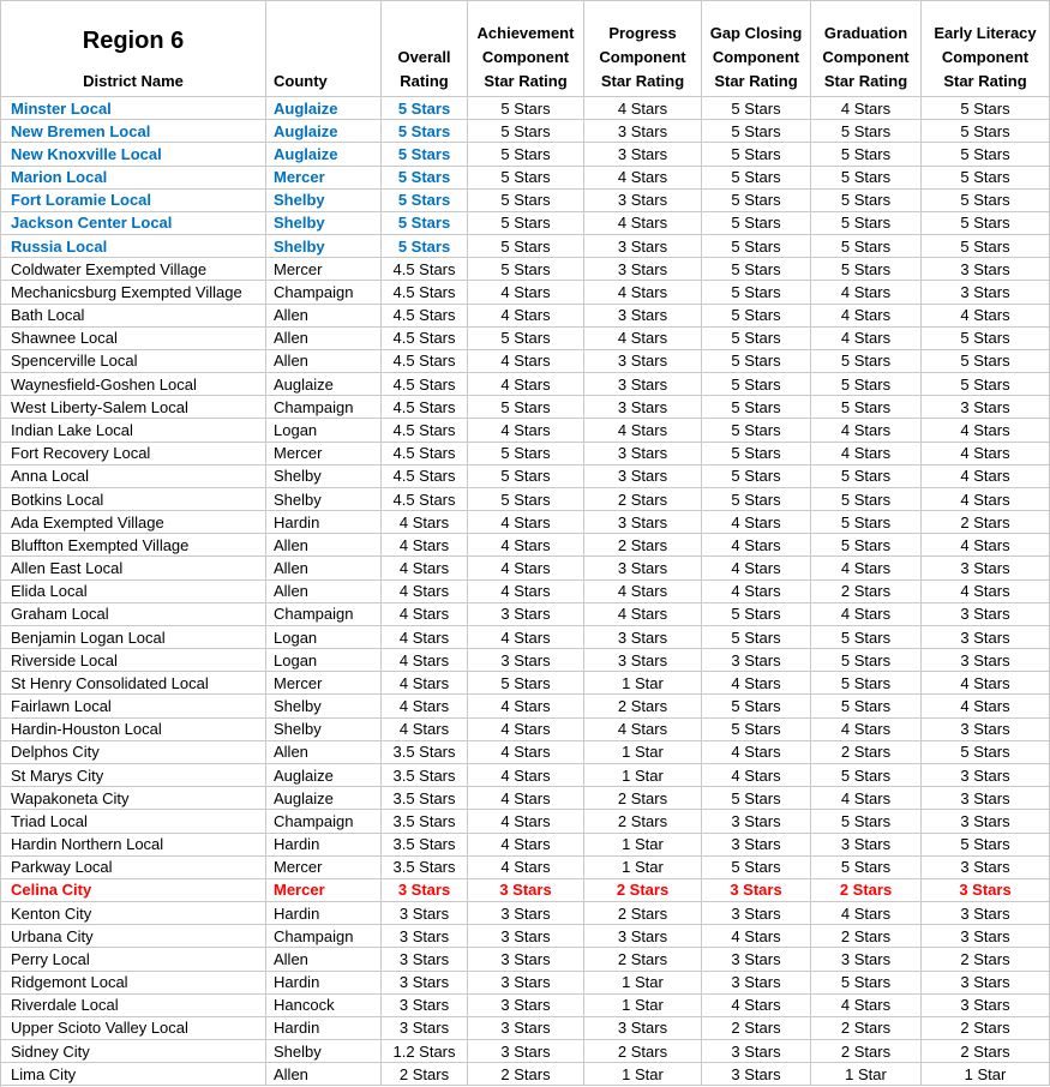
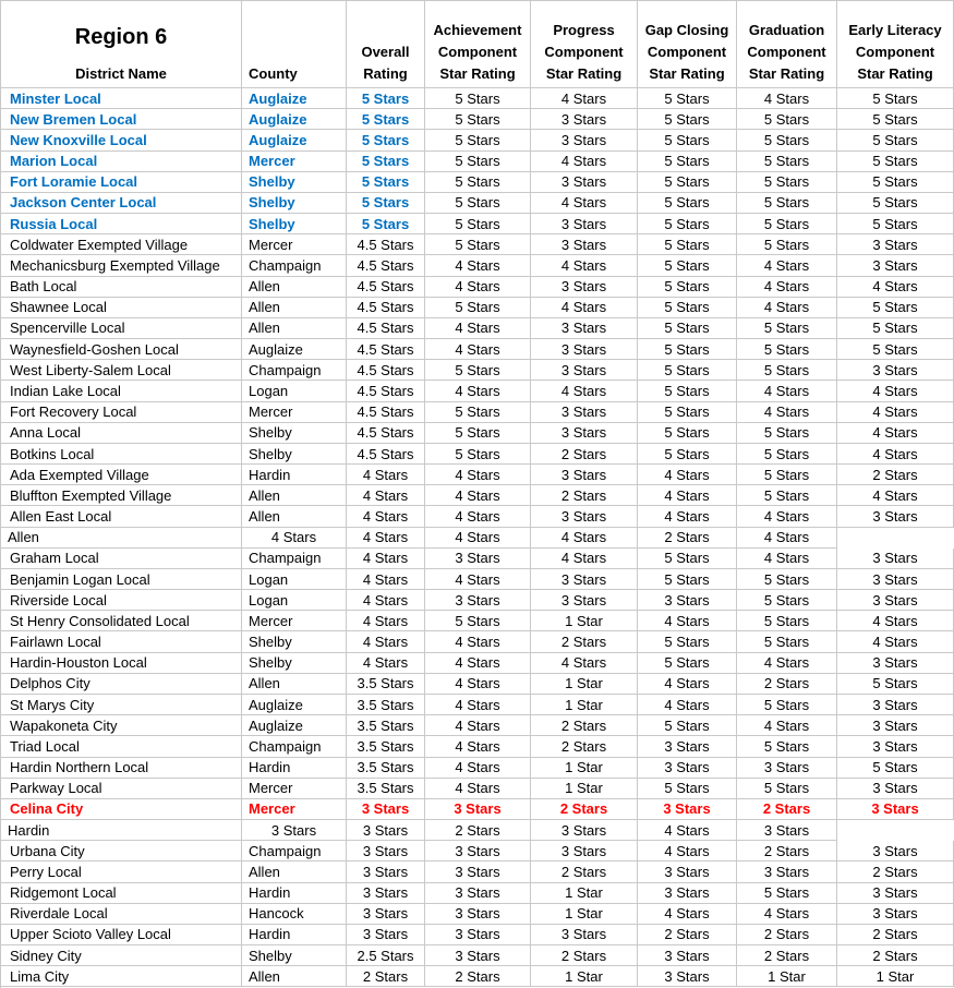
  Region 6
  District Name
  County
  Overall
  Rating
  Achievement
  Component
  Star Rating
  Progress
  Component
  Star Rating
  Gap Closing
  Component
  Star Rating
  Graduation
  Component
  Star Rating
  Early Literacy
  Component
  Star Rating
  Minster Local
  Auglaize
  5 Stars
  5 Stars
  4 Stars
  5 Stars
  4 Stars
  5 Stars
  New Bremen Local
  Auglaize
  5 Stars
  5 Stars
  3 Stars
  5 Stars
  5 Stars
  5 Stars
  New Knoxville Local
  Auglaize
  5 Stars
  5 Stars
  3 Stars
  5 Stars
  5 Stars
  5 Stars
  Marion Local
  Mercer
  5 Stars
  5 Stars
  4 Stars
  5 Stars
  5 Stars
  5 Stars
  Fort Loramie Local
  Shelby
  5 Stars
  5 Stars
  3 Stars
  5 Stars
  5 Stars
  5 Stars
  Jackson Center Local
  Shelby
  5 Stars
  5 Stars
  4 Stars
  5 Stars
  5 Stars
  5 Stars
  Russia Local
  Shelby
  5 Stars
  5 Stars
  3 Stars
  5 Stars
  5 Stars
  5 Stars
  Coldwater Exempted Village
  Mercer
  4.5 Stars
  5 Stars
  3 Stars
  5 Stars
  5 Stars
  3 Stars
  Mechanicsburg Exempted Village
  Champaign
  4.5 Stars
  4 Stars
  4 Stars
  5 Stars
  4 Stars
  3 Stars
  Bath Local
  Allen
  4.5 Stars
  4 Stars
  3 Stars
  5 Stars
  4 Stars
  4 Stars
  Shawnee Local
  Allen
  4.5 Stars
  5 Stars
  4 Stars
  5 Stars
  4 Stars
  5 Stars
  Spencerville Local
  Allen
  4.5 Stars
  4 Stars
  3 Stars
  5 Stars
  5 Stars
  5 Stars
  Waynesfield-Goshen Local
  Auglaize
  4.5 Stars
  4 Stars
  3 Stars
  5 Stars
  5 Stars
  5 Stars
  West Liberty-Salem Local
  Champaign
  4.5 Stars
  5 Stars
  3 Stars
  5 Stars
  5 Stars
  3 Stars
  Indian Lake Local
  Logan
  4.5 Stars
  4 Stars
  4 Stars
  5 Stars
  4 Stars
  4 Stars
  Fort Recovery Local
  Mercer
  4.5 Stars
  5 Stars
  3 Stars
  5 Stars
  4 Stars
  4 Stars
  Anna Local
  Shelby
  4.5 Stars
  5 Stars
  3 Stars
  5 Stars
  5 Stars
  4 Stars
  Botkins Local
  Shelby
  4.5 Stars
  5 Stars
  2 Stars
  5 Stars
  5 Stars
  4 Stars
  Ada Exempted Village
  Hardin
  4 Stars
  4 Stars
  3 Stars
  4 Stars
  5 Stars
  2 Stars
  Bluffton Exempted Village
  Allen
  4 Stars
  4 Stars
  2 Stars
  4 Stars
  5 Stars
  4 Stars
  Allen East Local
  Allen
  4 Stars
  4 Stars
  3 Stars
  4 Stars
  4 Stars
  3 Stars
- Elida Local
  Allen
  4 Stars
  4 Stars
  4 Stars
  4 Stars
  2 Stars
  4 Stars
  Graham Local
  Champaign
  4 Stars
  3 Stars
  4 Stars
  5 Stars
  4 Stars
  3 Stars
  Benjamin Logan Local
  Logan
  4 Stars
  4 Stars
  3 Stars
  5 Stars
  5 Stars
  3 Stars
  Riverside Local
  Logan
  4 Stars
  3 Stars
  3 Stars
  3 Stars
  5 Stars
  3 Stars
  St Henry Consolidated Local
  Mercer
  4 Stars
  5 Stars
  1 Star
  4 Stars
  5 Stars
  4 Stars
  Fairlawn Local
  Shelby
  4 Stars
  4 Stars
  2 Stars
  5 Stars
  5 Stars
  4 Stars
  Hardin-Houston Local
  Shelby
  4 Stars
  4 Stars
  4 Stars
  5 Stars
  4 Stars
  3 Stars
  Delphos City
  Allen
  3.5 Stars
  4 Stars
  1 Star
  4 Stars
  2 Stars
  5 Stars
  St Marys City
  Auglaize
  3.5 Stars
  4 Stars
  1 Star
  4 Stars
  5 Stars
  3 Stars
  Wapakoneta City
  Auglaize
  3.5 Stars
  4 Stars
  2 Stars
  5 Stars
  4 Stars
  3 Stars
  Triad Local
  Champaign
  3.5 Stars
  4 Stars
  2 Stars
  3 Stars
  5 Stars
  3 Stars
  Hardin Northern Local
  Hardin
  3.5 Stars
  4 Stars
  1 Star
  3 Stars
  3 Stars
  5 Stars
  Parkway Local
  Mercer
  3.5 Stars
  4 Stars
  1 Star
  5 Stars
  5 Stars
  3 Stars
  Celina City
  Mercer
  3 Stars
  3 Stars
  2 Stars
  3 Stars
  2 Stars
  3 Stars
- Kenton City
  Hardin
  3 Stars
  3 Stars
  2 Stars
  3 Stars
  4 Stars
  3 Stars
  Urbana City
  Champaign
  3 Stars
  3 Stars
  3 Stars
  4 Stars
  2 Stars
  3 Stars
  Perry Local
  Allen
  3 Stars
  3 Stars
  2 Stars
  3 Stars
  3 Stars
  2 Stars
  Ridgemont Local
  Hardin
  3 Stars
  3 Stars
  1 Star
  3 Stars
  5 Stars
  3 Stars
  Riverdale Local
  Hancock
  3 Stars
  3 Stars
  1 Star
  4 Stars
  4 Stars
  3 Stars
  Upper Scioto Valley Local
  Hardin
  3 Stars
  3 Stars
  3 Stars
  2 Stars
  2 Stars
  2 Stars
  Sidney City
  Shelby
- 1.2 Stars
+ 2.5 Stars
  3 Stars
  2 Stars
  3 Stars
  2 Stars
  2 Stars
  Lima City
  Allen
  2 Stars
  2 Stars
  1 Star
  3 Stars
  1 Star
  1 Star
